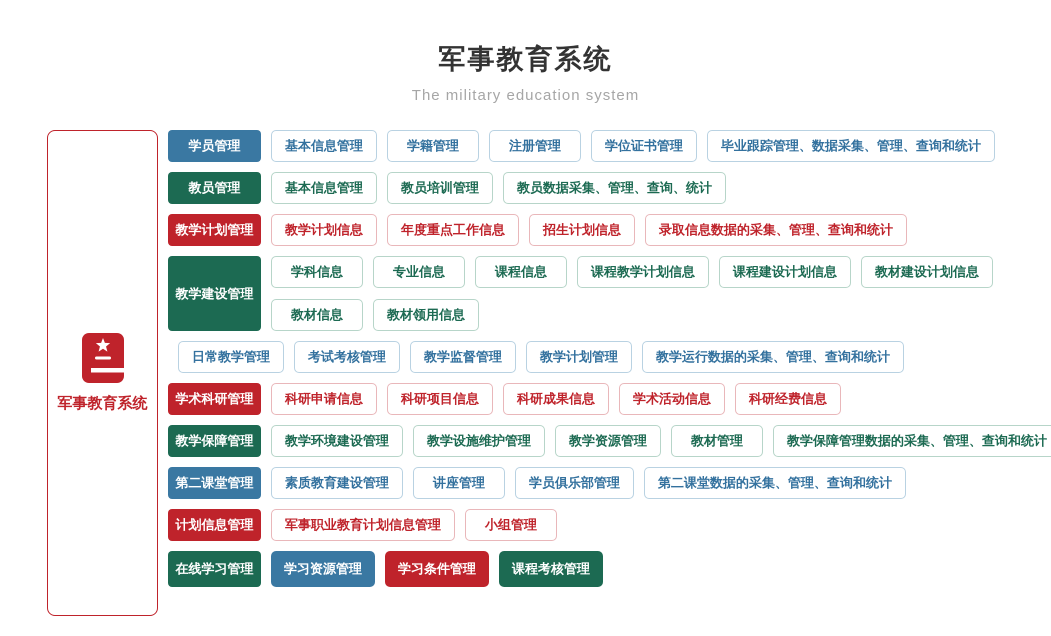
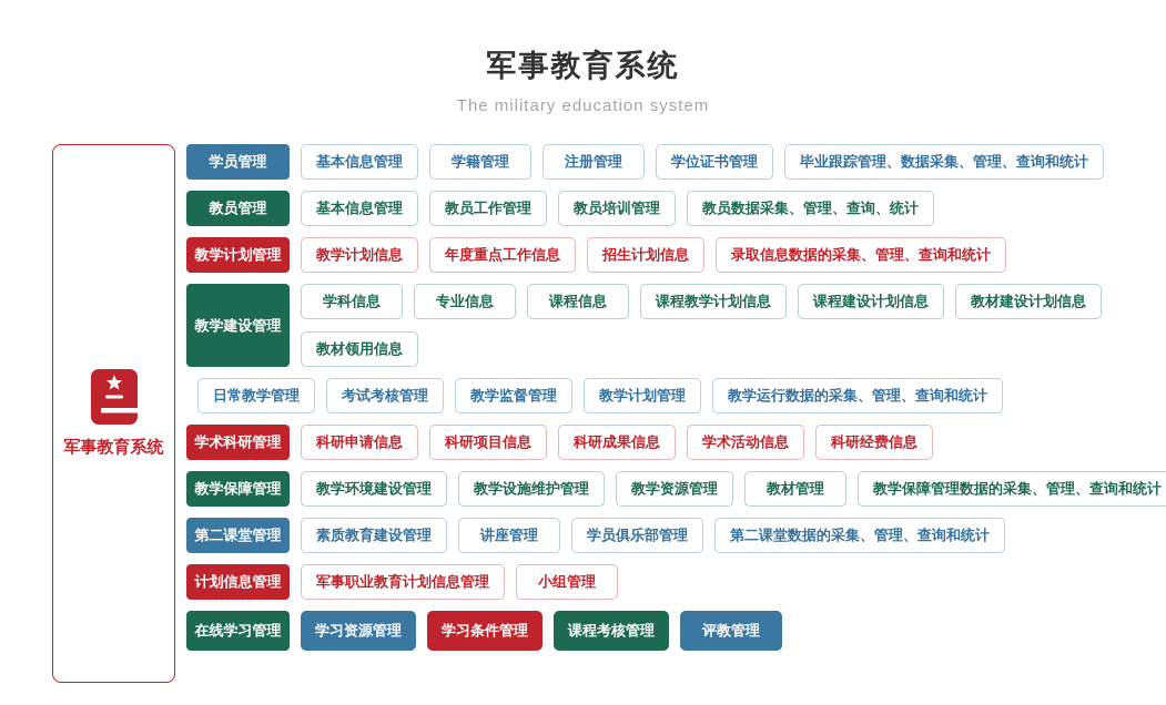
  军事教育系统
  The military education system
  军事教育系统
  学员管理
  基本信息管理
  学籍管理
  注册管理
  学位证书管理
  毕业跟踪管理、数据采集、管理、查询和统计
  教员管理
  基本信息管理
+ 教员工作管理
  教员培训管理
  教员数据采集、管理、查询、统计
  教学计划管理
  教学计划信息
  年度重点工作信息
  招生计划信息
  录取信息数据的采集、管理、查询和统计
  教学建设管理
  学科信息
  专业信息
  课程信息
  课程教学计划信息
  课程建设计划信息
  教材建设计划信息
- 教材信息
  教材领用信息
  日常教学管理
  考试考核管理
  教学监督管理
  教学计划管理
  教学运行数据的采集、管理、查询和统计
  学术科研管理
  科研申请信息
  科研项目信息
  科研成果信息
  学术活动信息
  科研经费信息
  教学保障管理
  教学环境建设管理
  教学设施维护管理
  教学资源管理
  教材管理
  教学保障管理数据的采集、管理、查询和统计
  第二课堂管理
  素质教育建设管理
  讲座管理
  学员俱乐部管理
  第二课堂数据的采集、管理、查询和统计
  计划信息管理
  军事职业教育计划信息管理
  小组管理
  在线学习管理
  学习资源管理
  学习条件管理
  课程考核管理
+ 评教管理
